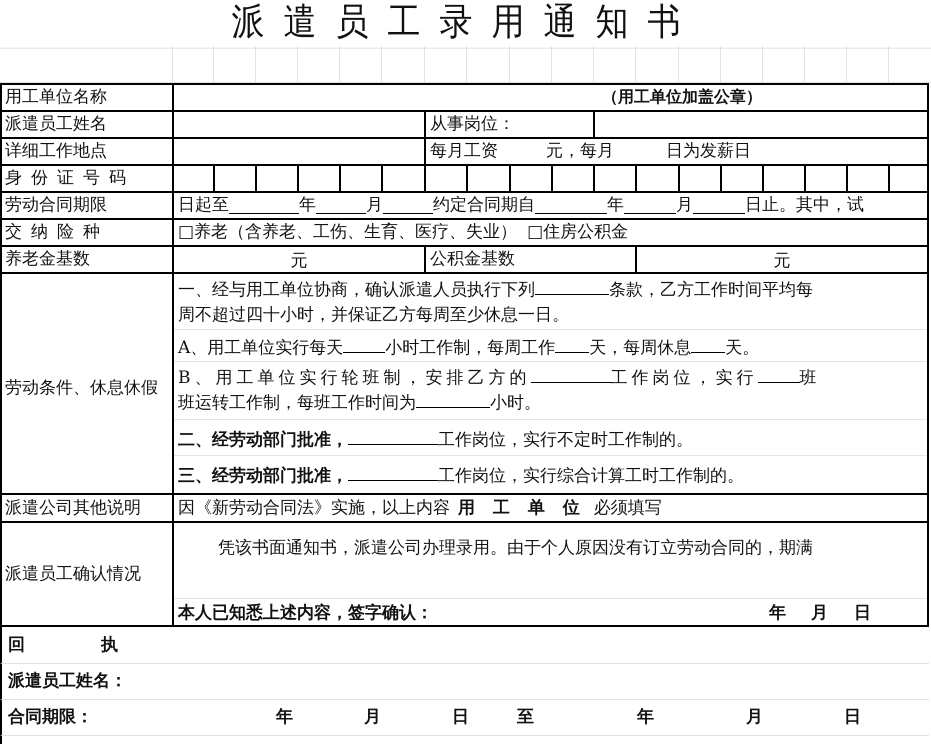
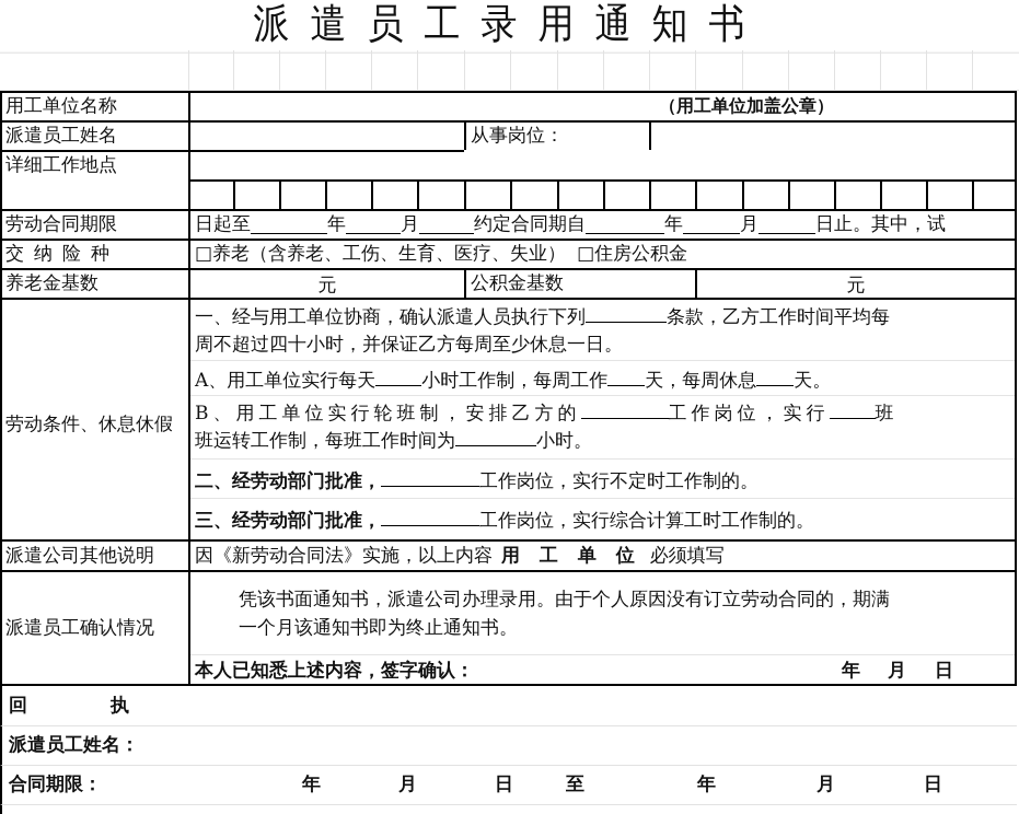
  派遣员工录用通知书
  用工单位名称
  （用工单位加盖公章）
  派遣员工姓名
  从事岗位：
  详细工作地点
- 每月工资
- 元，每月
- 日为发薪日
- 身份证号码
  劳动合同期限
  日起至
  年
  月
  约定合同期自
  年
  月
  日止。其中，试
  交纳险种
  □养老（含养老、工伤、生育、医疗、失业）
  □住房公积金
  养老金基数
  元
  公积金基数
  元
  劳动条件、休息休假
  一、经与用工单位协商，确认派遣人员执行下列 条款，乙方工作时间平均每
  周不超过四十小时，并保证乙方每周至少休息一日。
  A、用工单位实行每天 小时工作制，每周工作 天，每周休息 天。
  B、用工单位实行轮班制，安排乙方的 工作岗位，实行 班
  班运转工作制，每班工作时间为 小时。
  二、经劳动部门批准， 工作岗位，实行不定时工作制的。
  三、经劳动部门批准， 工作岗位，实行综合计算工时工作制的。
  派遣公司其他说明
  因《新劳动合同法》实施，以上内容
  用 工 单 位
  必须填写
  派遣员工确认情况
  凭该书面通知书，派遣公司办理录用。由于个人原因没有订立劳动合同的，期满
+ 一个月该通知书即为终止通知书。
  本人已知悉上述内容，签字确认：
  年
  月
  日
  回
  执
  派遣员工姓名：
  合同期限：
  年
  月
  日
  至
  年
  月
  日
